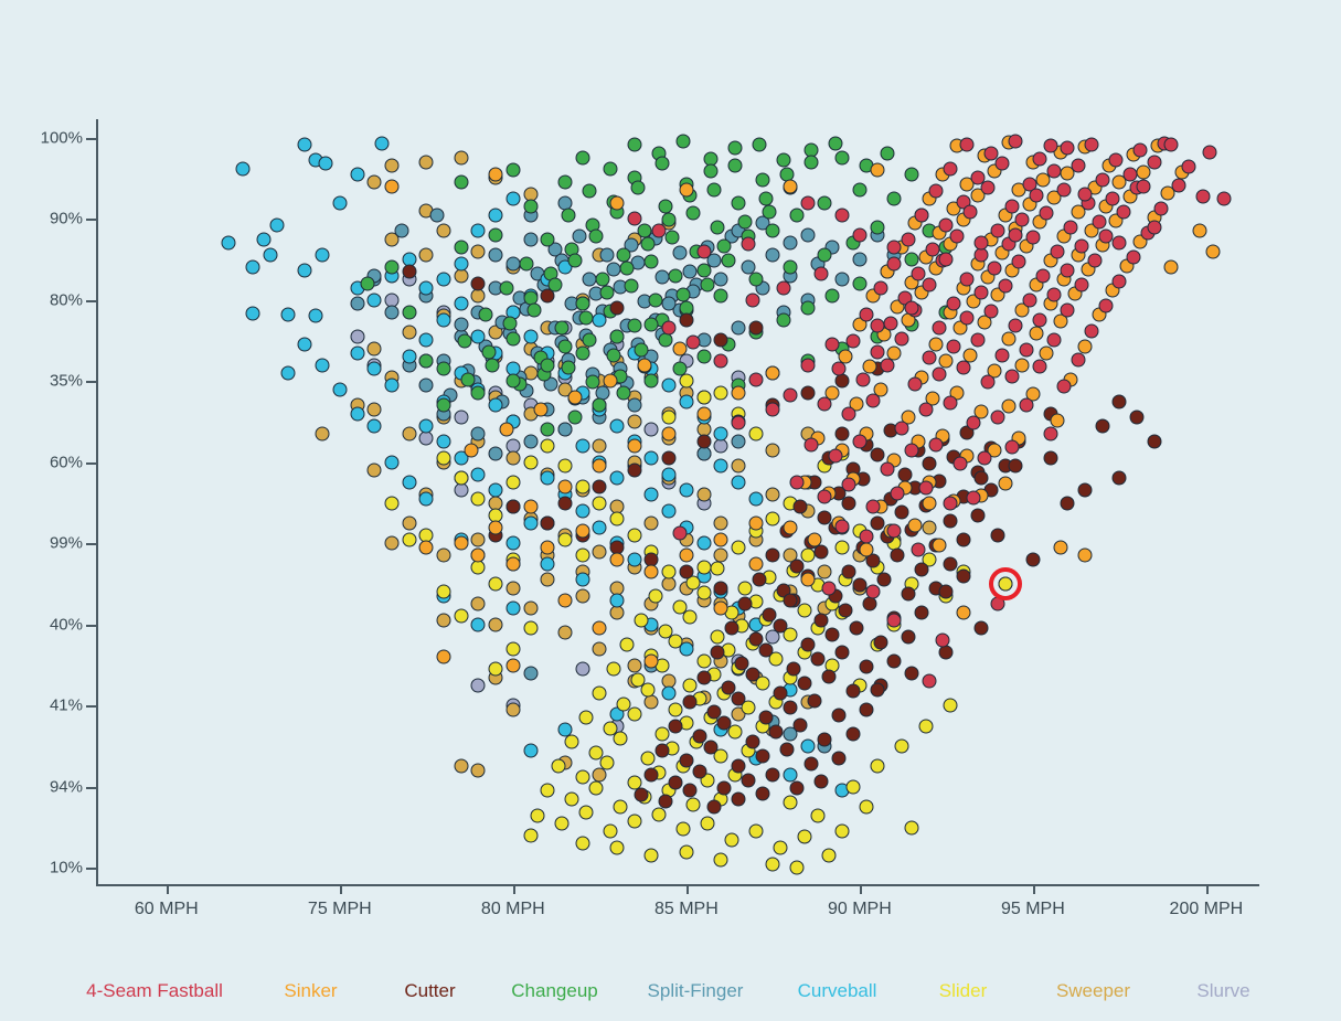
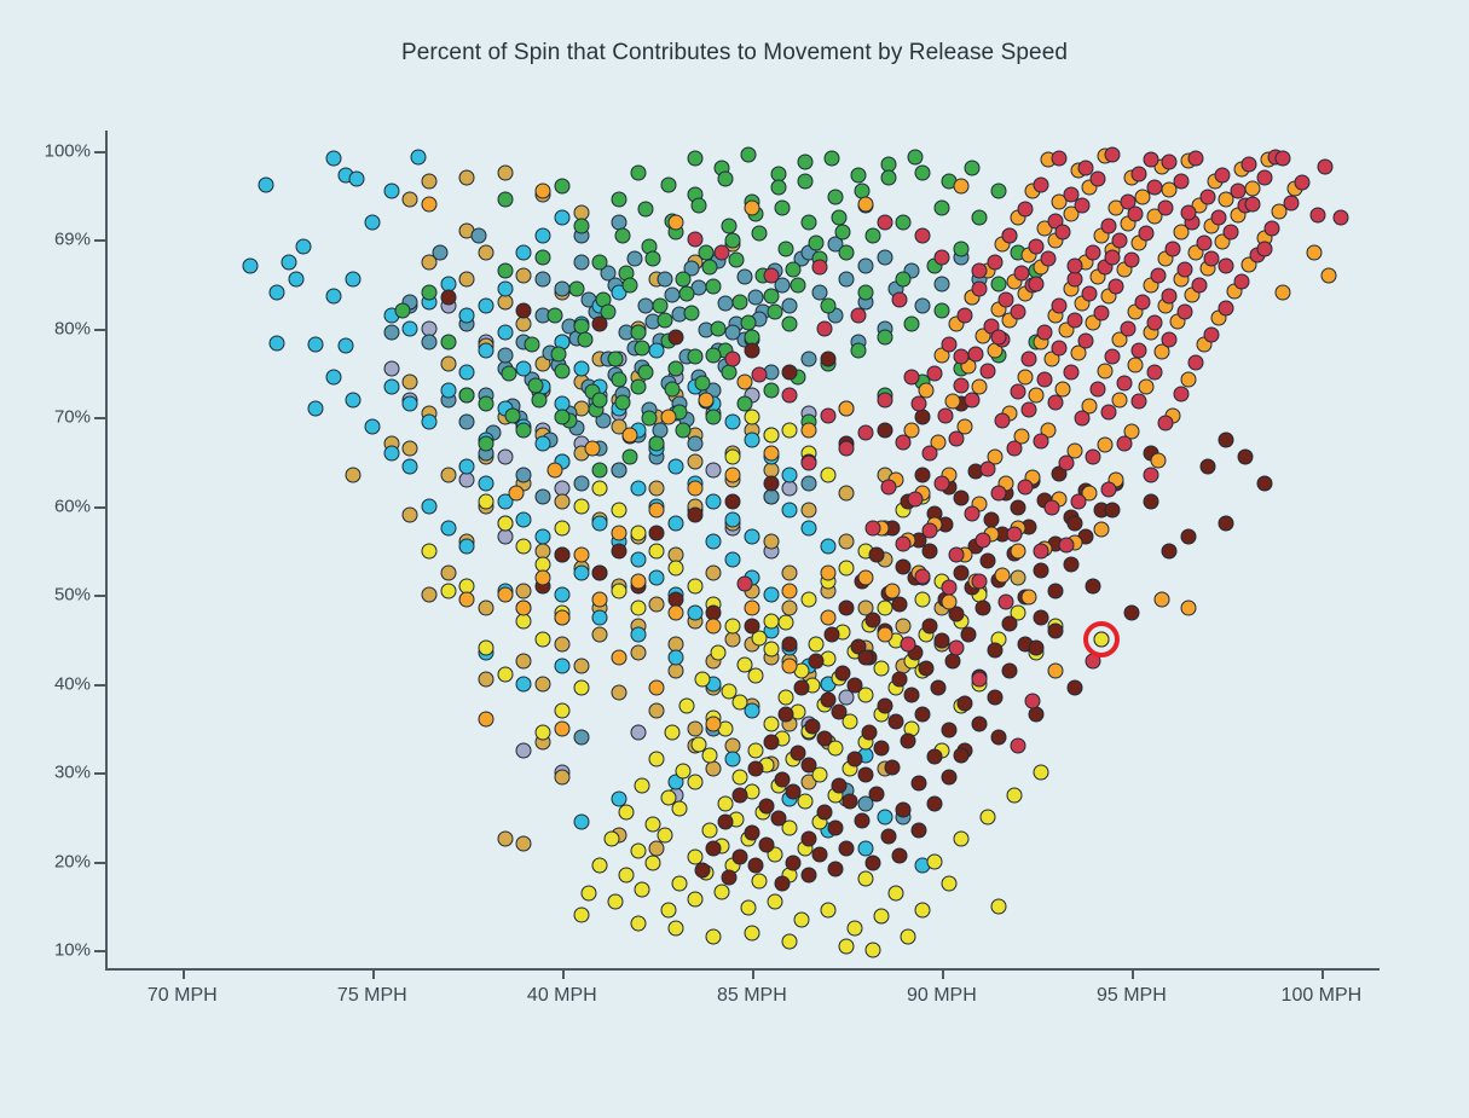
+ Percent of Spin that Contributes to Movement by Release Speed
  10%
- 94%
+ 20%
- 41%
+ 30%
  40%
- 99%
+ 50%
  60%
- 35%
+ 70%
  80%
- 90%
+ 69%
  100%
- 60 MPH
+ 70 MPH
  75 MPH
- 80 MPH
+ 40 MPH
  85 MPH
  90 MPH
  95 MPH
- 200 MPH
+ 100 MPH
- 4-Seam Fastball
- Sinker
- Cutter
- Changeup
- Split-Finger
- Curveball
- Slider
- Sweeper
- Slurve
